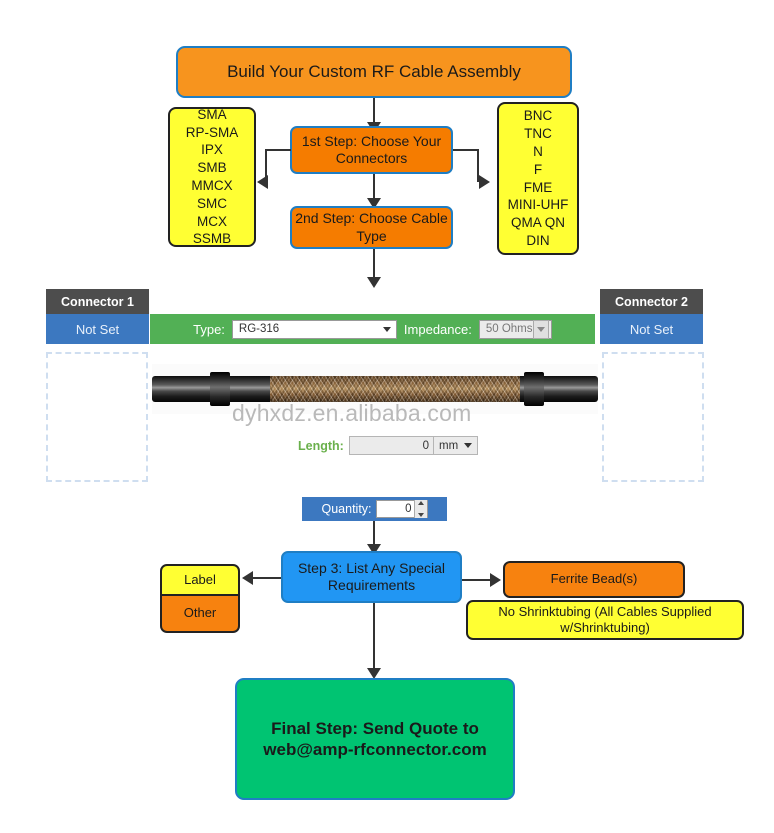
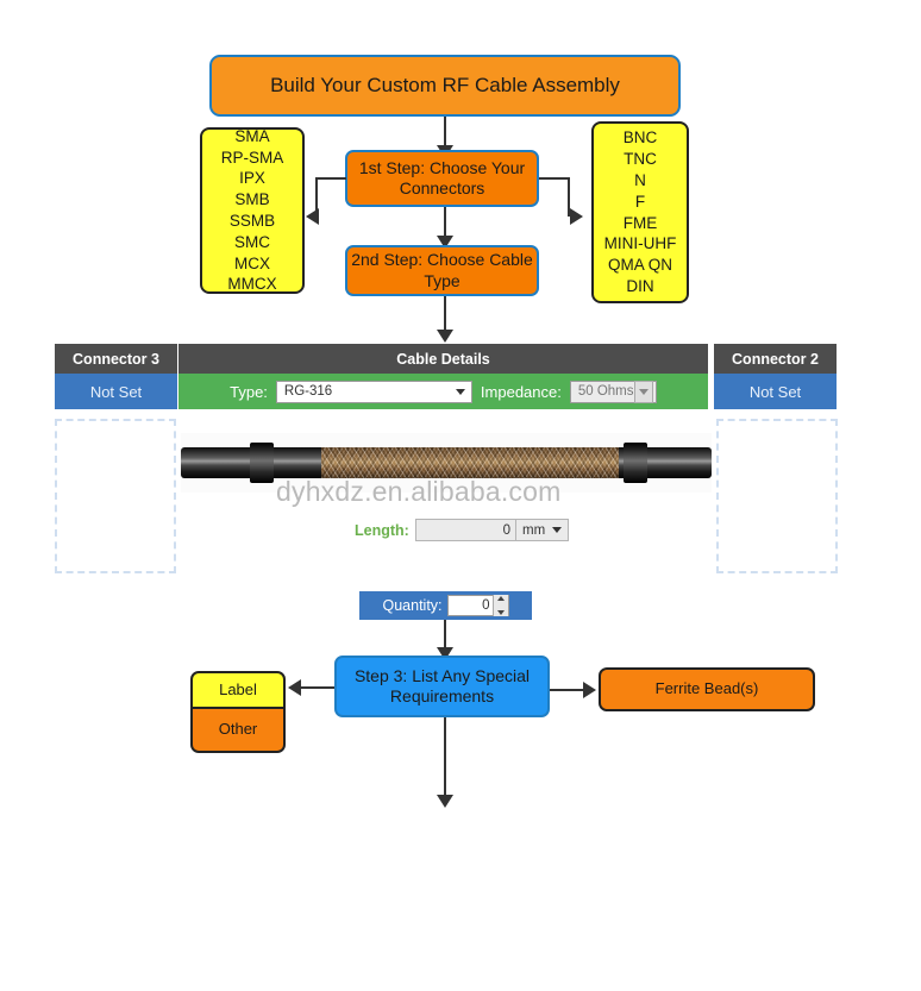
  Build Your Custom RF Cable Assembly
  1st Step: Choose Your Connectors
  SMA
  RP-SMA
  IPX
  SMB
- MMCX
+ SSMB
  SMC
  MCX
- SSMB
+ MMCX
  BNC
  TNC
  N
  F
  FME
  MINI-UHF
  QMA QN
  DIN
  2nd Step: Choose Cable Type
- Connector 1
+ Connector 3
+ Cable Details
  Connector 2
  Not Set
  Type:
  RG-316
  Impedance:
  50 Ohms
  Not Set
  dyhxdz.en.alibaba.com
  Length:
  0
  mm
  Quantity:
  0
  Step 3: List Any Special Requirements
  Label
  Other
  Ferrite Bead(s)
- No Shrinktubing (All Cables Supplied w/Shrinktubing)
- Final Step: Send Quote to web@amp-rfconnector.com
